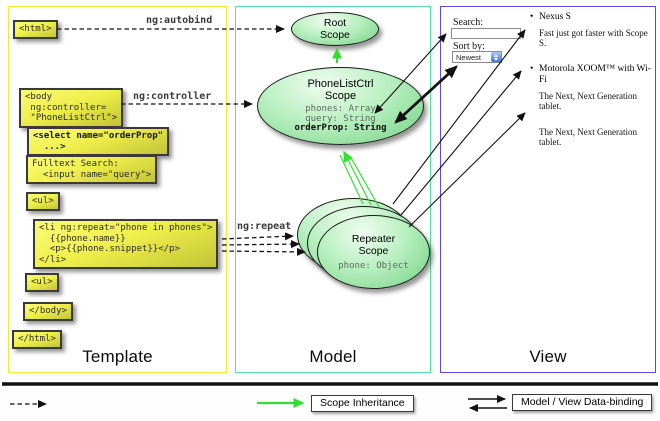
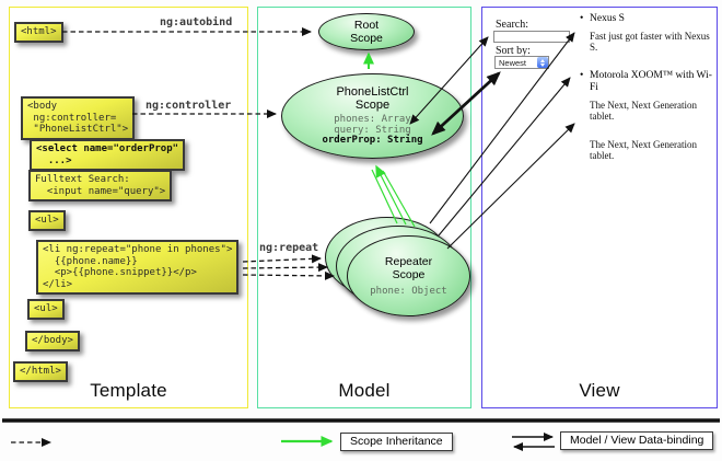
  Template
  Model
  View
  <html>
  <body
  ng:controller=
  "PhoneListCtrl">
  <select name="orderProp"
  ...>
  Fulltext Search:
  <input name="query">
  <ul>
  <li ng:repeat="phone in phones">
  {{phone.name}}
  <p>{{phone.snippet}}</p>
  </li>
  <ul>
  </body>
  </html>
  ng:autobind
  ng:controller
  ng:repeat
  Root
  Scope
  PhoneListCtrl
  Scope
  phones: Array
  query: String
  orderProp: String
  Repeater
  Scope
  phone: Object
  Search:
  Sort by:
  Newest
  Nexus S
- Fast just got faster with Scope S.
+ Fast just got faster with Nexus S.
  Motorola XOOM™ with Wi-Fi
  The Next, Next Generation tablet.
  The Next, Next Generation tablet.
  Scope Inheritance
  Model / View Data-binding
